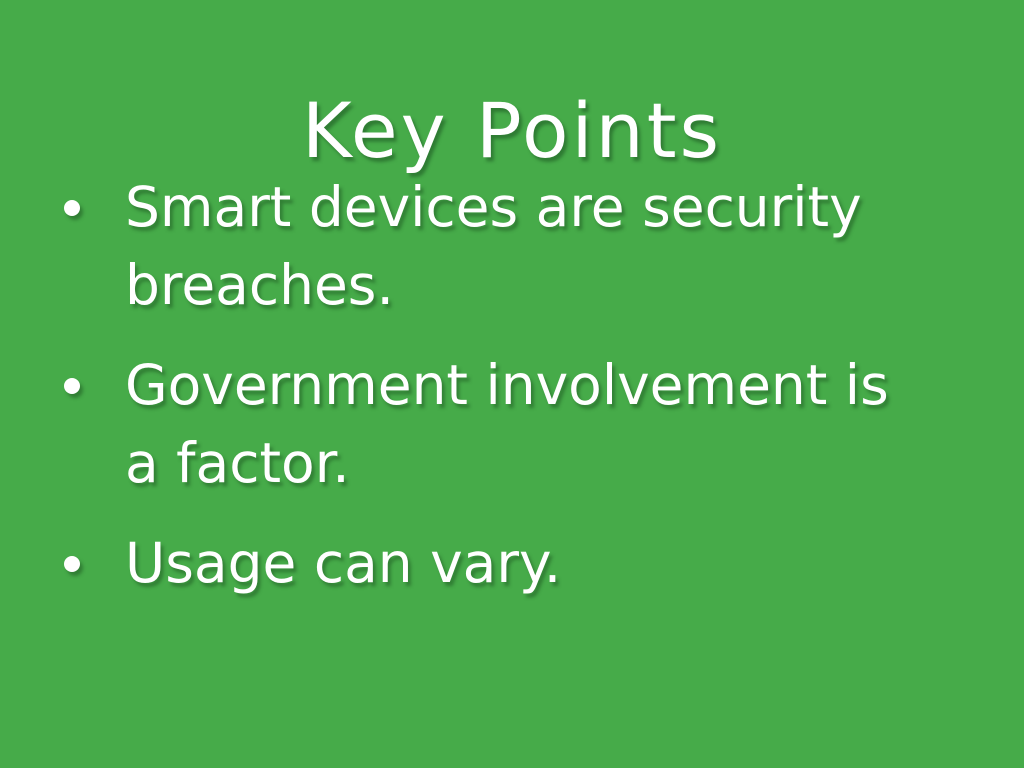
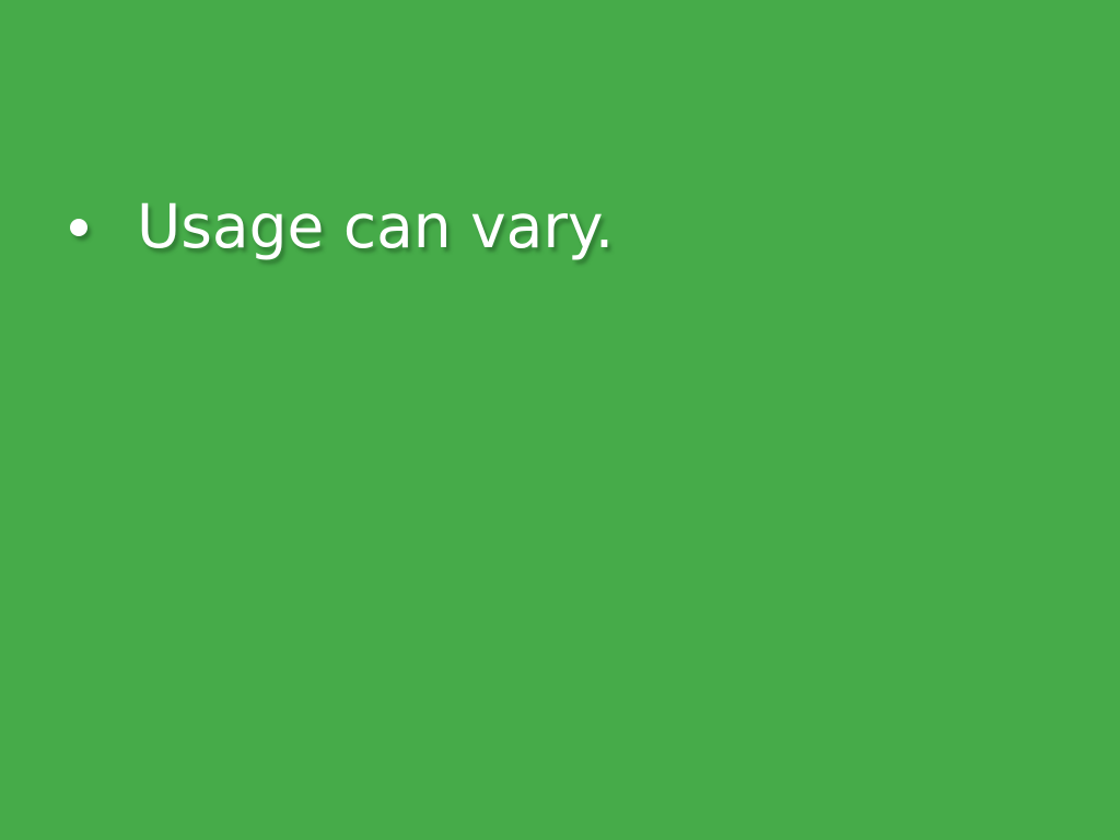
- Key Points
- Smart devices are security breaches.
- Government involvement is a factor.
  Usage can vary.
